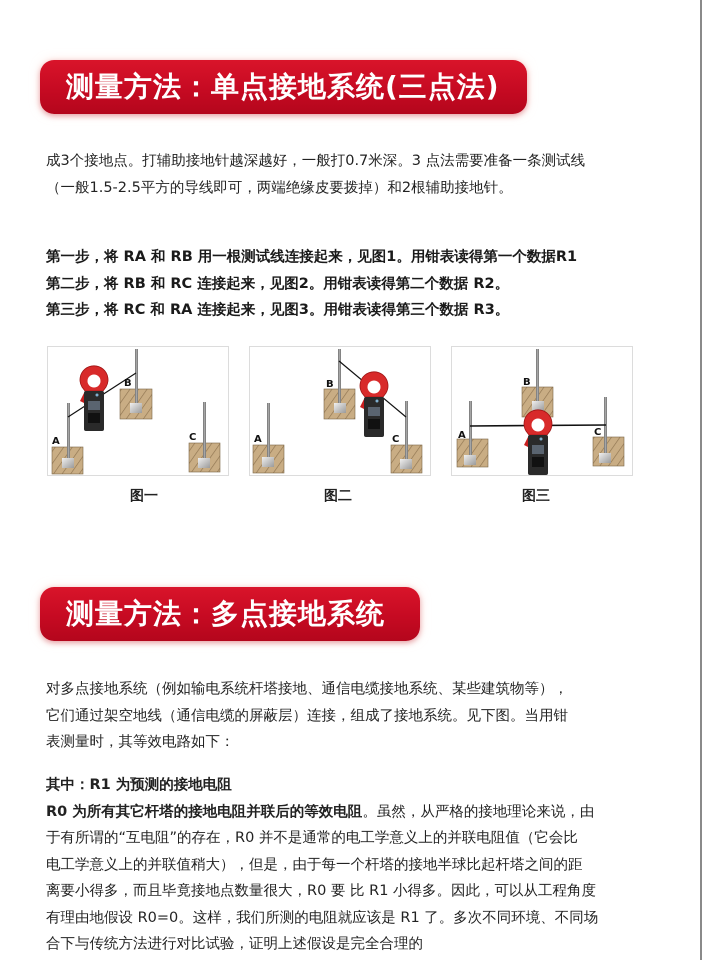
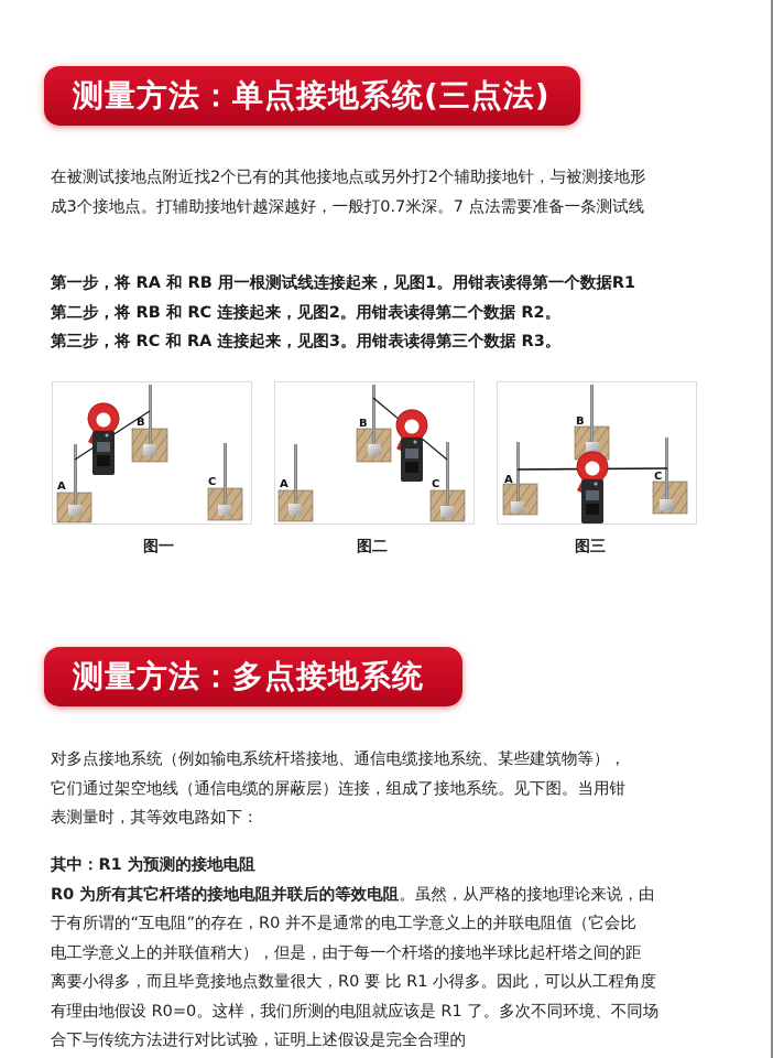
  测量方法：单点接地系统(三点法)
+ 在被测试接地点附近找2个已有的其他接地点或另外打2个辅助接地针，与被测接地形
- 成3个接地点。打辅助接地针越深越好，一般打0.7米深。3 点法需要准备一条测试线
+ 成3个接地点。打辅助接地针越深越好，一般打0.7米深。7 点法需要准备一条测试线
- （一般1.5-2.5平方的导线即可，两端绝缘皮要拨掉）和2根辅助接地针。
  第一步，将 RA 和 RB 用一根测试线连接起来，见图1。用钳表读得第一个数据R1
  第二步，将 RB 和 RC 连接起来，见图2。用钳表读得第二个数据 R2。
  第三步，将 RC 和 RA 连接起来，见图3。用钳表读得第三个数据 R3。
  B
  A
  C
  B
  A
  C
  B
  A
  C
  图一
  图二
  图三
  测量方法：多点接地系统
  对多点接地系统（例如输电系统杆塔接地、通信电缆接地系统、某些建筑物等），
  它们通过架空地线（通信电缆的屏蔽层）连接，组成了接地系统。见下图。当用钳
  表测量时，其等效电路如下：
  其中：R1 为预测的接地电阻
  R0 为所有其它杆塔的接地电阻并联后的等效电阻。虽然，从严格的接地理论来说，由
  于有所谓的“互电阻”的存在，R0 并不是通常的电工学意义上的并联电阻值（它会比
  电工学意义上的并联值稍大），但是，由于每一个杆塔的接地半球比起杆塔之间的距
  离要小得多，而且毕竟接地点数量很大，R0 要 比 R1 小得多。因此，可以从工程角度
  有理由地假设 R0=0。这样，我们所测的电阻就应该是 R1 了。多次不同环境、不同场
  合下与传统方法进行对比试验，证明上述假设是完全合理的
